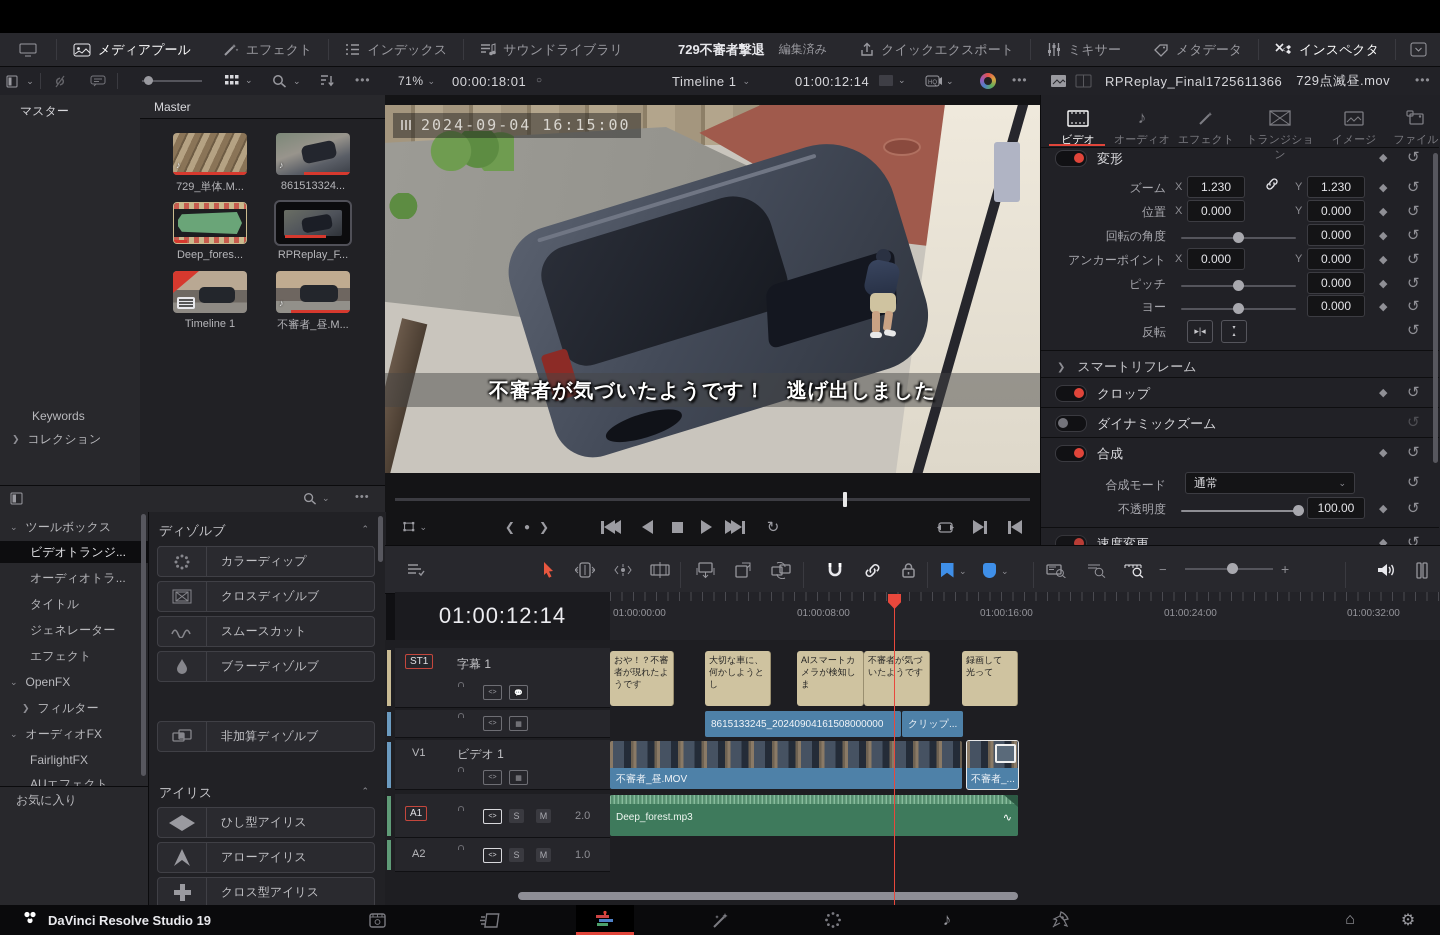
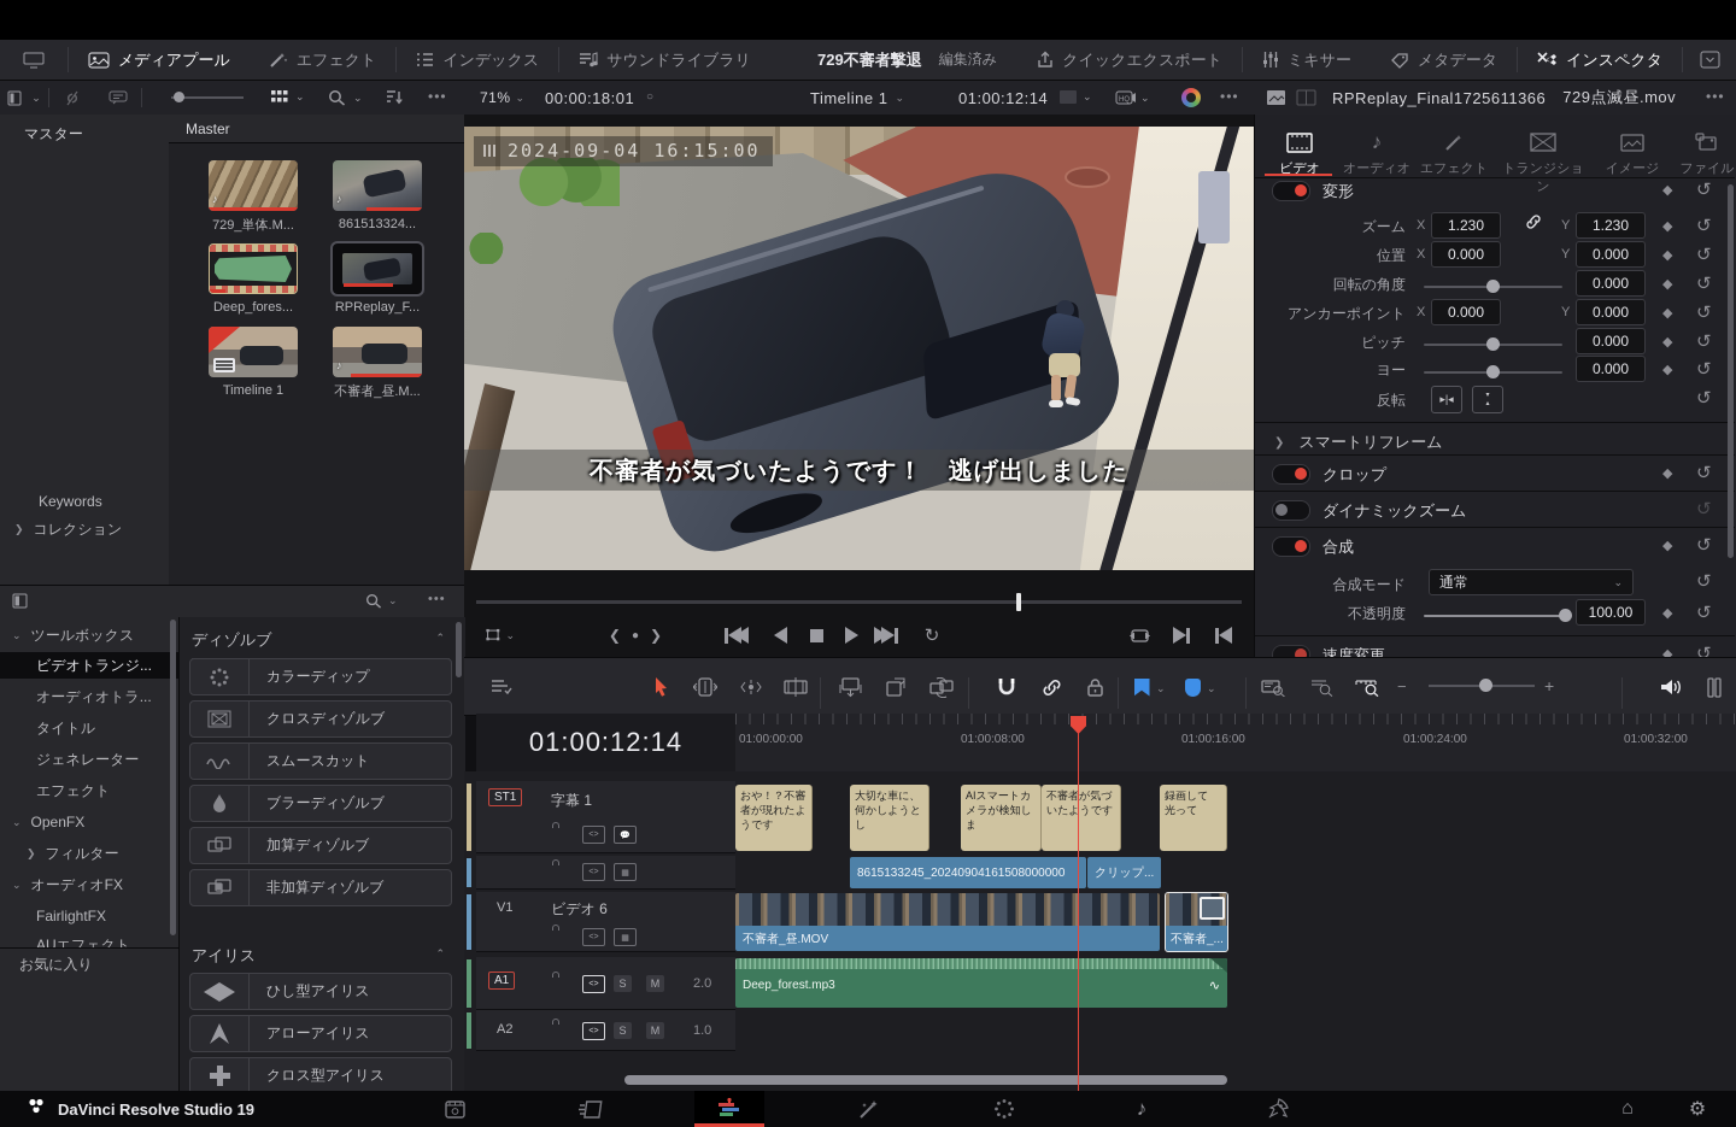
  メディアプール
  エフェクト
  インデックス
  サウンドライブラリ
  729不審者撃退
  編集済み
  クイックエクスポート
  ミキサー
  メタデータ
  インスペクタ
  ⌄
  ⌄
  ⌄
  •••
  71%
  ⌄
  00:00:18:01
  ○
  Timeline 1
  ⌄
  01:00:12:14
  ⌄
  ⌄
  •••
  RPReplay_Final1725611366
  729点滅昼.mov
  •••
  マスター
  Keywords
  ❯
  コレクション
  Master
  ♪
  729_単体.M...
  ♪
  861513324...
  Deep_fores...
  RPReplay_F...
  Timeline 1
  ♪
  不審者_昼.M...
  2024-09-04 16:15:00
  不審者が気づいたようです！ 逃げ出しました
  ⌄
  ❮
  ●
  ❯
  ↻
  ビデオ
  ♪
  オーディオ
  エフェクト
  トランジション
  イメージ
  ファイル
  変形
  ◆
  ↺
  ズーム
  X
  1.230
  Y
  1.230
  ◆
  ↺
  位置
  X
  0.000
  Y
  0.000
  ◆
  ↺
  回転の角度
  0.000
  ◆
  ↺
  アンカーポイント
  X
  0.000
  Y
  0.000
  ◆
  ↺
  ピッチ
  0.000
  ◆
  ↺
  ヨー
  0.000
  ◆
  ↺
  反転
  ▸|◂
  ↺
  ❯
  スマートリフレーム
  クロップ
  ◆
  ↺
  ダイナミックズーム
  ↺
  合成
  ◆
  ↺
  合成モード
  通常
  ⌄
  ↺
  不透明度
  100.00
  ◆
  ↺
  速度変更
  ◆
  ↺
  ⌄
  •••
  ⌄
  ツールボックス
  ビデオトランジ...
  オーディオトラ...
  タイトル
  ジェネレーター
  エフェクト
  ⌄
  OpenFX
  ❯
  フィルター
  ⌄
  オーディオFX
  FairlightFX
  AUエフェクト
  お気に入り
  ディゾルブ
  ⌃
  カラーディップ
  クロスディゾルブ
  スムースカット
  ブラーディゾルブ
+ 加算ディゾルブ
  非加算ディゾルブ
  アイリス
  ⌃
  ひし型アイリス
  アローアイリス
  クロス型アイリス
  ⌄
  ⌄
  −
  +
  01:00:12:14
  01:00:00:00
  01:00:08:00
  01:00:16:00
  01:00:24:00
  01:00:32:00
  ST1
  字幕 1
  おや！？不審者が現れたようです
  大切な車に、何かしようとし
  AIスマートカメラが検知しま
  不審者が気づいたようです
  録画して 光って
  8615133245_20240904161508000000
  クリップ...
  V1
- ビデオ 1
+ ビデオ 6
  不審者_昼.MOV
  不審者_...
  A1
  S
  M
  2.0
  Deep_forest.mp3
  ∿
  A2
  S
  M
  1.0
  DaVinci Resolve Studio 19
  ♪
  ⌂
  ⚙
